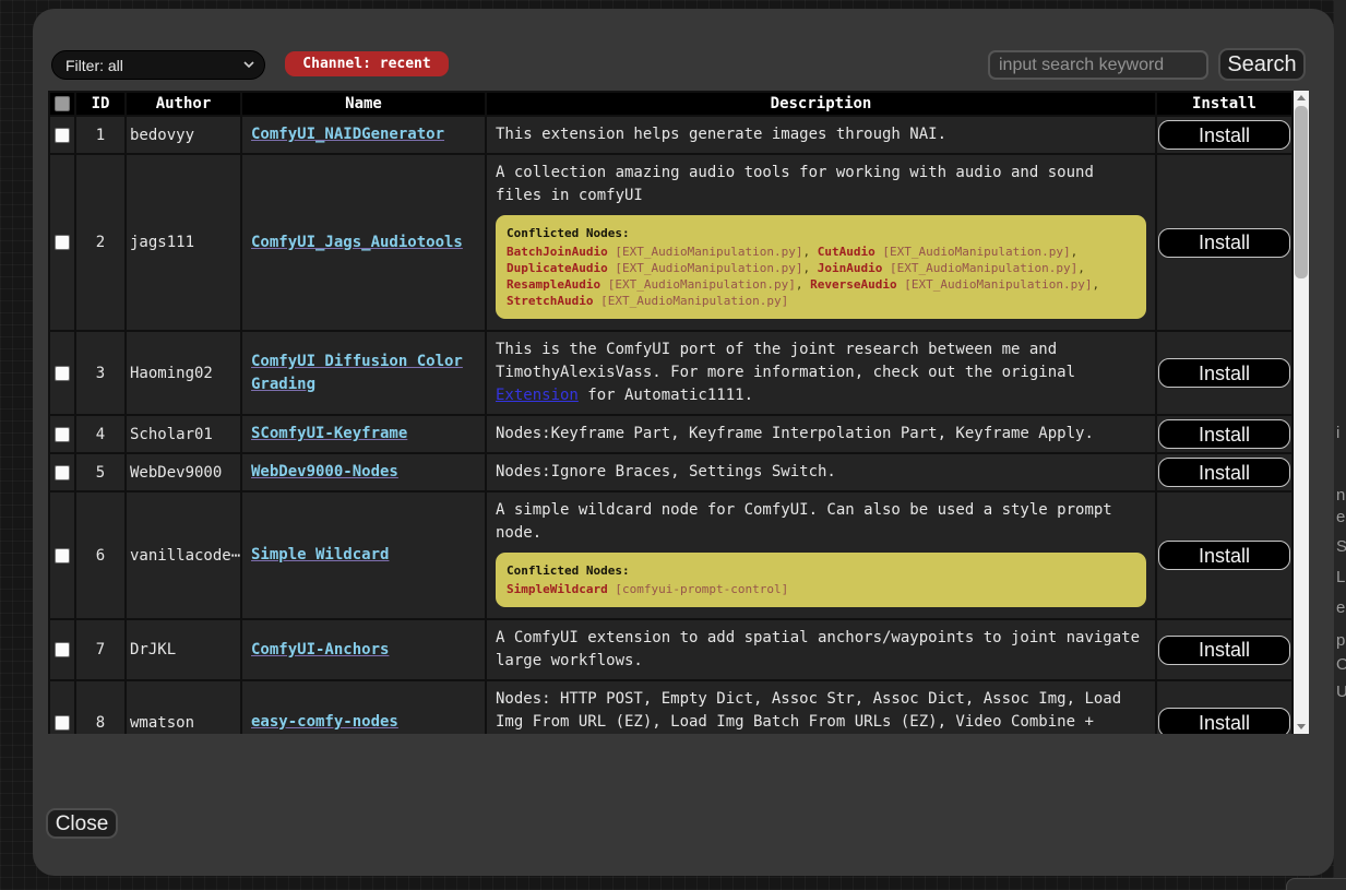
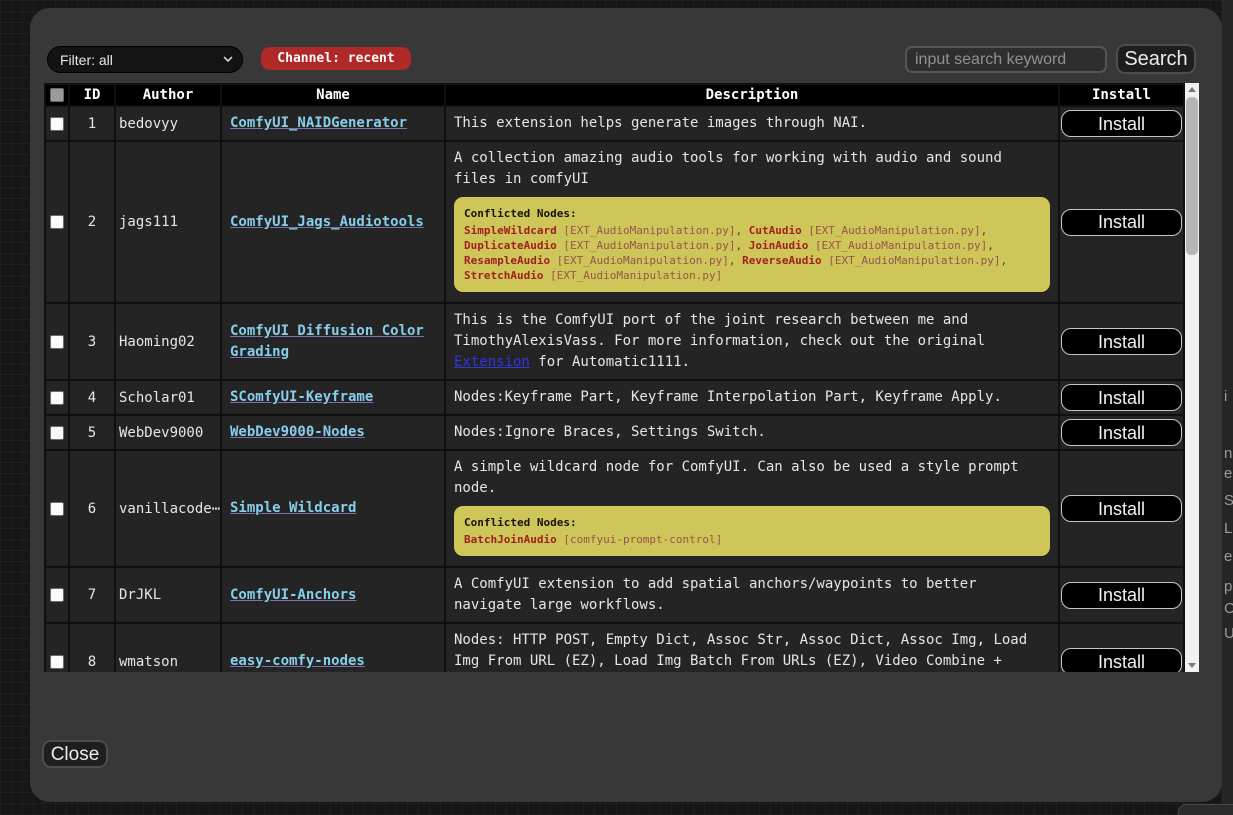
  Filter: all
  Channel: recent
  input search keyword
  Search
  	ID	Author	Name	Description	Install
  	1	bedovyy	ComfyUI_NAIDGenerator	This extension helps generate images through NAI.	Install
- 	2	jags111	ComfyUI_Jags_Audiotools	A collection amazing audio tools for working with audio and sound files in comfyUIConflicted Nodes:BatchJoinAudio [EXT_AudioManipulation.py], CutAudio [EXT_AudioManipulation.py], DuplicateAudio [EXT_AudioManipulation.py], JoinAudio [EXT_AudioManipulation.py], ResampleAudio [EXT_AudioManipulation.py], ReverseAudio [EXT_AudioManipulation.py], StretchAudio [EXT_AudioManipulation.py]	Install
+ 	2	jags111	ComfyUI_Jags_Audiotools	A collection amazing audio tools for working with audio and sound files in comfyUIConflicted Nodes:SimpleWildcard [EXT_AudioManipulation.py], CutAudio [EXT_AudioManipulation.py], DuplicateAudio [EXT_AudioManipulation.py], JoinAudio [EXT_AudioManipulation.py], ResampleAudio [EXT_AudioManipulation.py], ReverseAudio [EXT_AudioManipulation.py], StretchAudio [EXT_AudioManipulation.py]	Install
  	3	Haoming02	ComfyUI Diffusion Color Grading	This is the ComfyUI port of the joint research between me and TimothyAlexisVass. For more information, check out the original Extension for Automatic1111.	Install
  	4	Scholar01	SComfyUI-Keyframe	Nodes:Keyframe Part, Keyframe Interpolation Part, Keyframe Apply.	Install
  	5	WebDev9000	WebDev9000-Nodes	Nodes:Ignore Braces, Settings Switch.	Install
- 	6	vanillacode⋯	Simple Wildcard	A simple wildcard node for ComfyUI. Can also be used a style prompt node.Conflicted Nodes:SimpleWildcard [comfyui-prompt-control]	Install
+ 	6	vanillacode⋯	Simple Wildcard	A simple wildcard node for ComfyUI. Can also be used a style prompt node.Conflicted Nodes:BatchJoinAudio [comfyui-prompt-control]	Install
- 	7	DrJKL	ComfyUI-Anchors	A ComfyUI extension to add spatial anchors/waypoints to joint navigate large workflows.	Install
+ 	7	DrJKL	ComfyUI-Anchors	A ComfyUI extension to add spatial anchors/waypoints to better navigate large workflows.	Install
  	8	wmatson	easy-comfy-nodes	Nodes: HTTP POST, Empty Dict, Assoc Str, Assoc Dict, Assoc Img, Load Img From URL (EZ), Load Img Batch From URLs (EZ), Video Combine +	Install
  Close
  i
  n
  e
  S
  L
  e
  p
  O
  U
